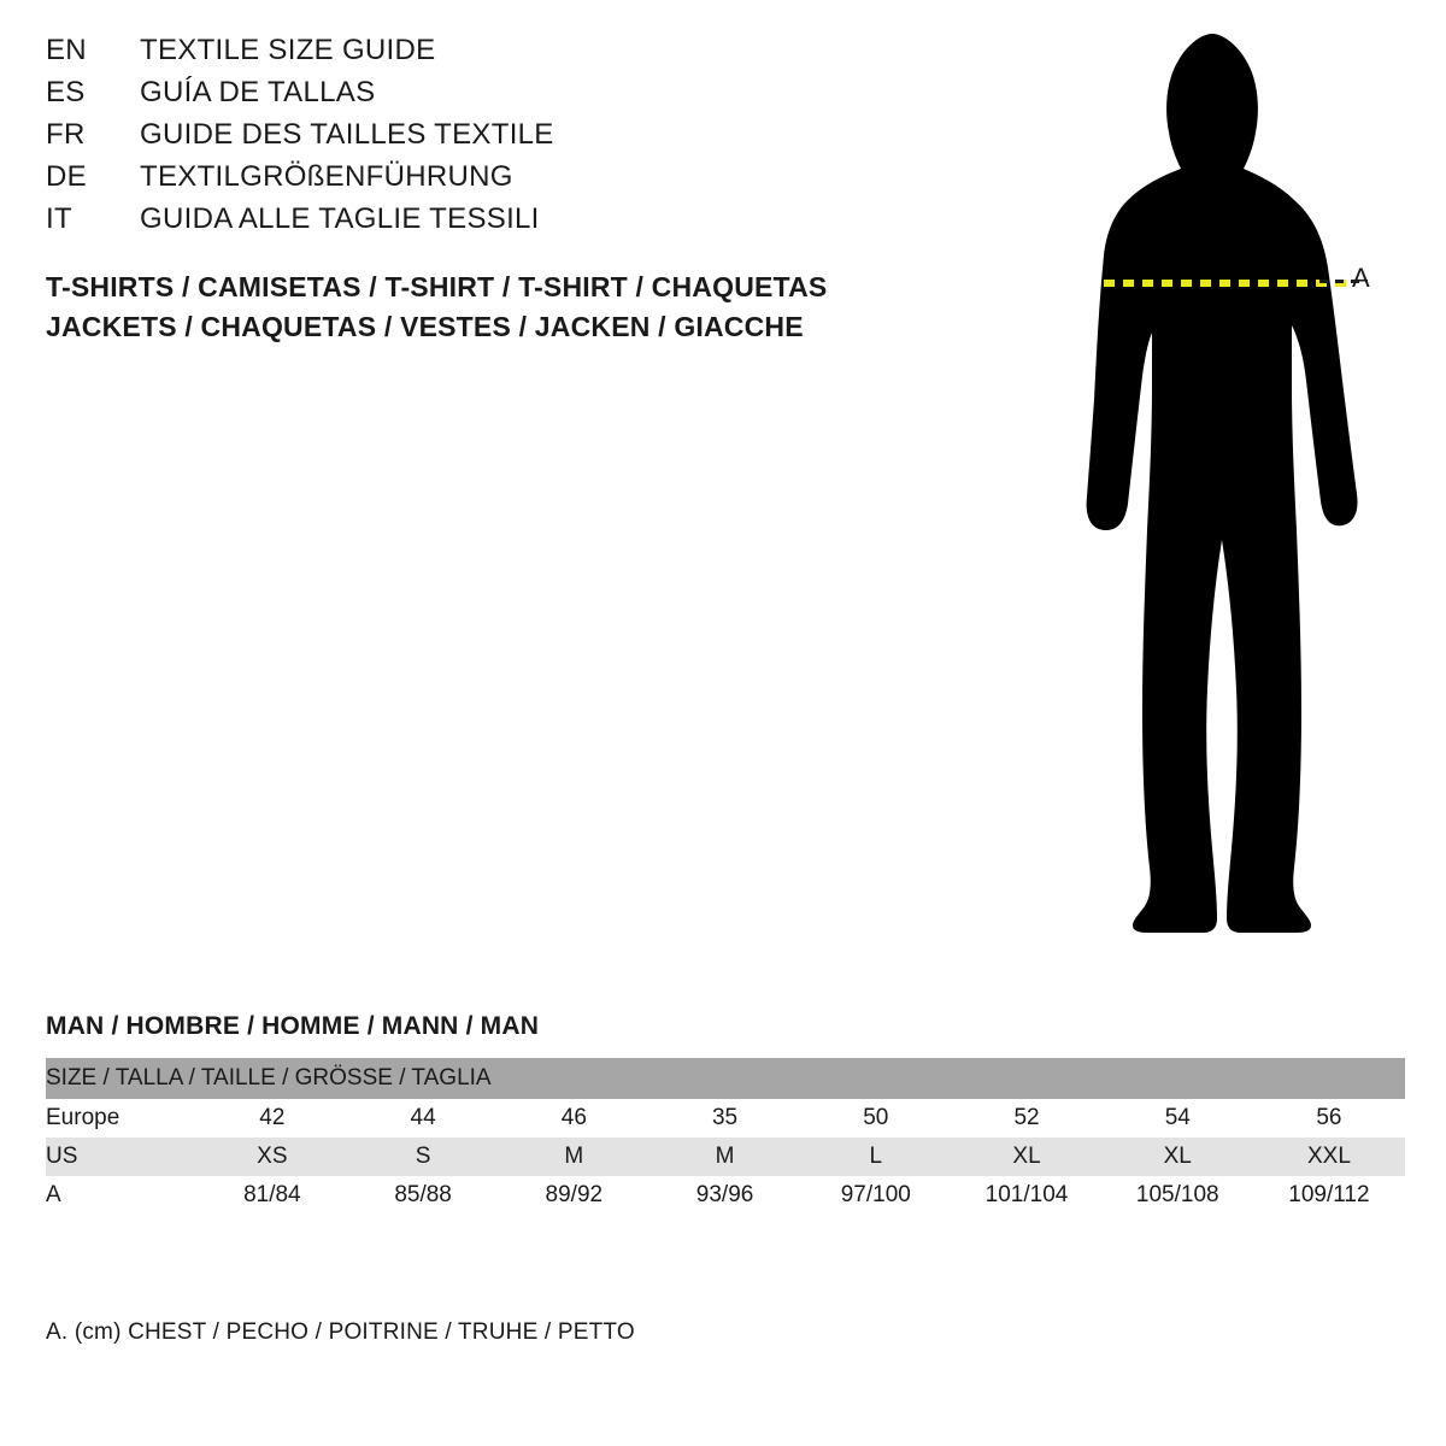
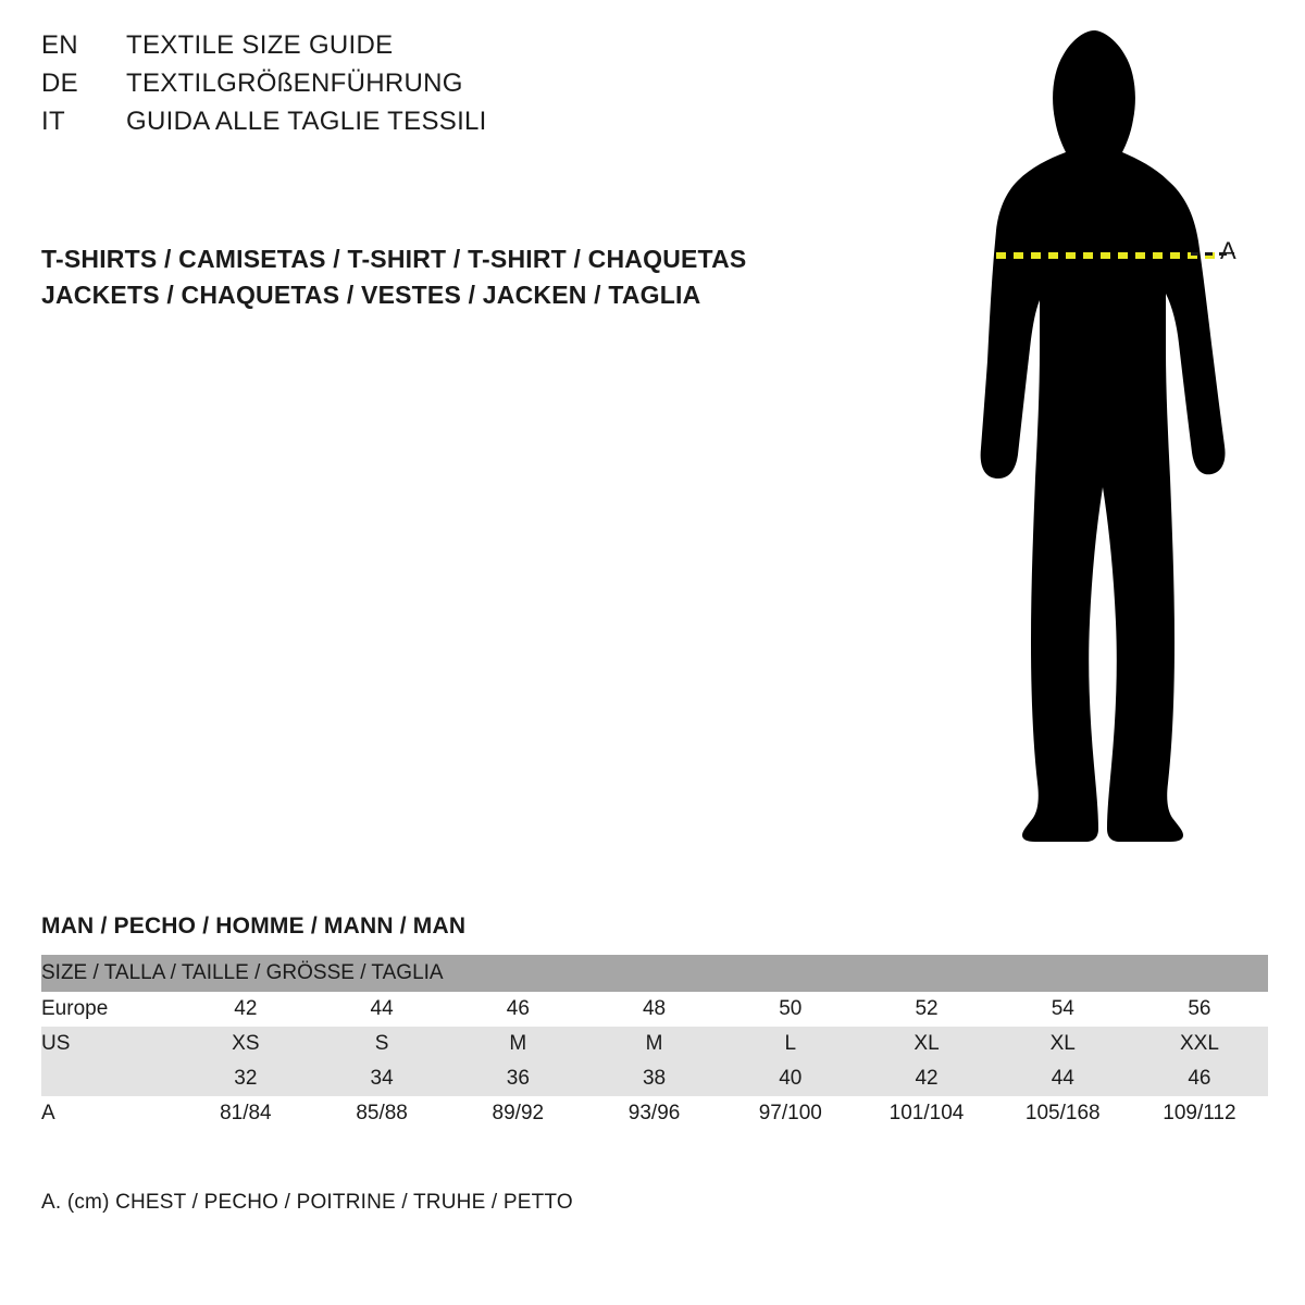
  EN
  TEXTILE SIZE GUIDE
- ES
- GUÍA DE TALLAS
- FR
- GUIDE DES TAILLES TEXTILE
  DE
  TEXTILGRÖßENFÜHRUNG
  IT
  GUIDA ALLE TAGLIE TESSILI
  T-SHIRTS / CAMISETAS / T-SHIRT / T-SHIRT / CHAQUETAS
- JACKETS / CHAQUETAS / VESTES / JACKEN / GIACCHE
+ JACKETS / CHAQUETAS / VESTES / JACKEN / TAGLIA
  A
- MAN / HOMBRE / HOMME / MANN / MAN
+ MAN / PECHO / HOMME / MANN / MAN
  SIZE / TALLA / TAILLE / GRÖSSE / TAGLIA
- Europe	42	44	46	35	50	52	54	56
+ Europe	42	44	46	48	50	52	54	56
  US	XS	S	M	M	L	XL	XL	XXL
+ 	32	34	36	38	40	42	44	46
- A	81/84	85/88	89/92	93/96	97/100	101/104	105/108	109/112
+ A	81/84	85/88	89/92	93/96	97/100	101/104	105/168	109/112
  A. (cm) CHEST / PECHO / POITRINE / TRUHE / PETTO
